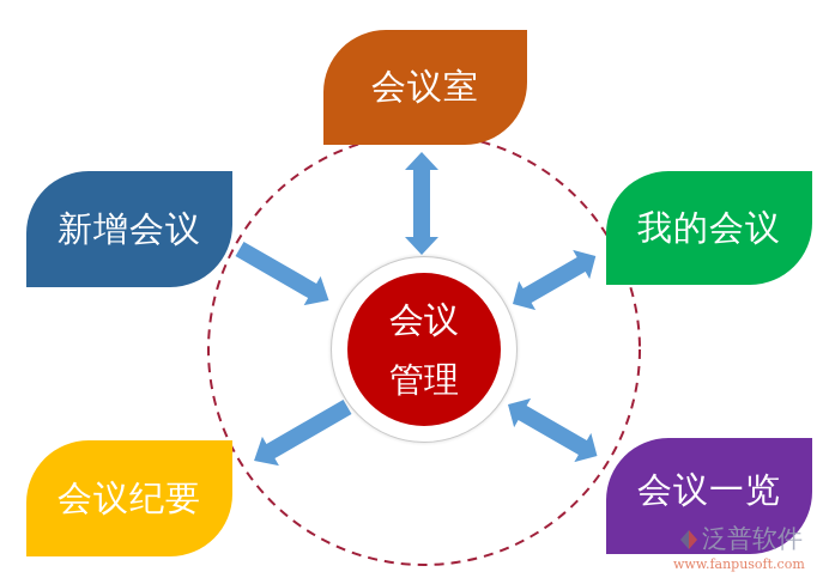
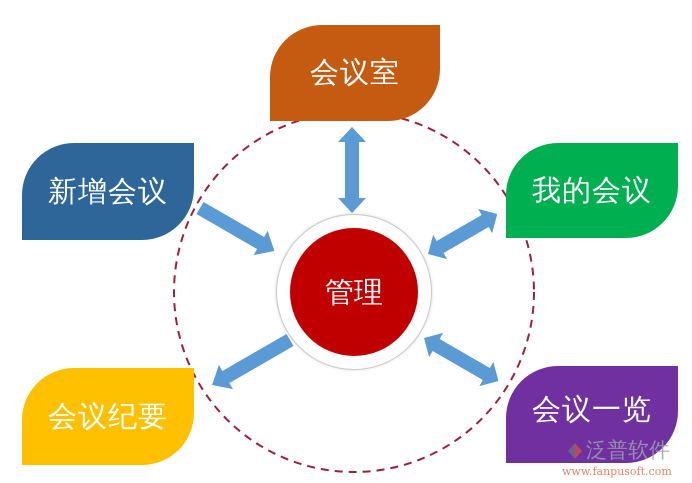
  会议室
  新增会议
  我的会议
  会议纪要
  会议一览
- 会议
  管理
  泛普软件
  www.fanpusoft.com
